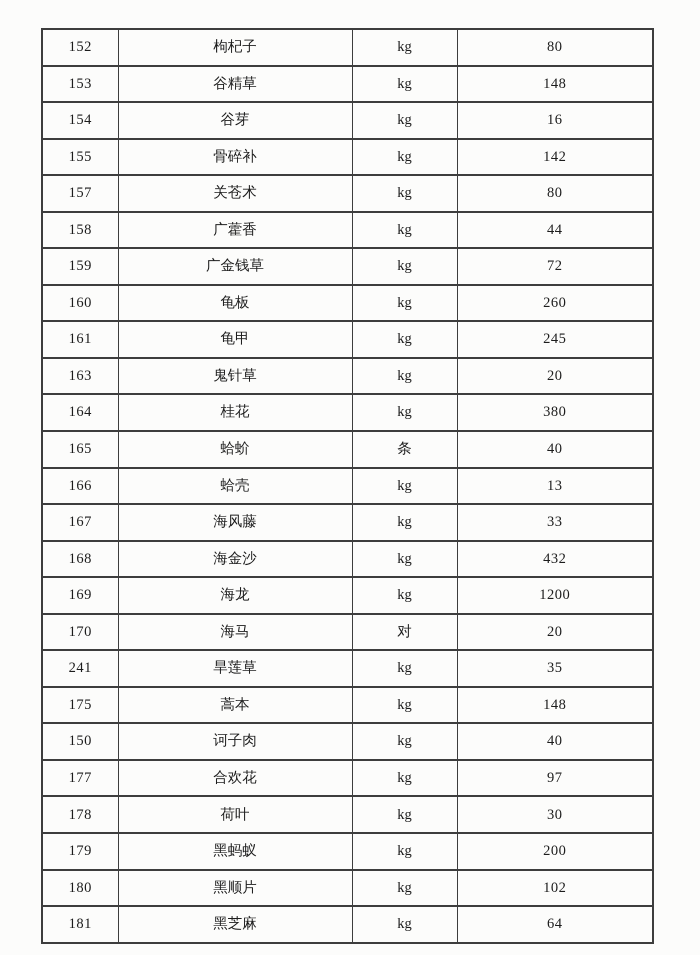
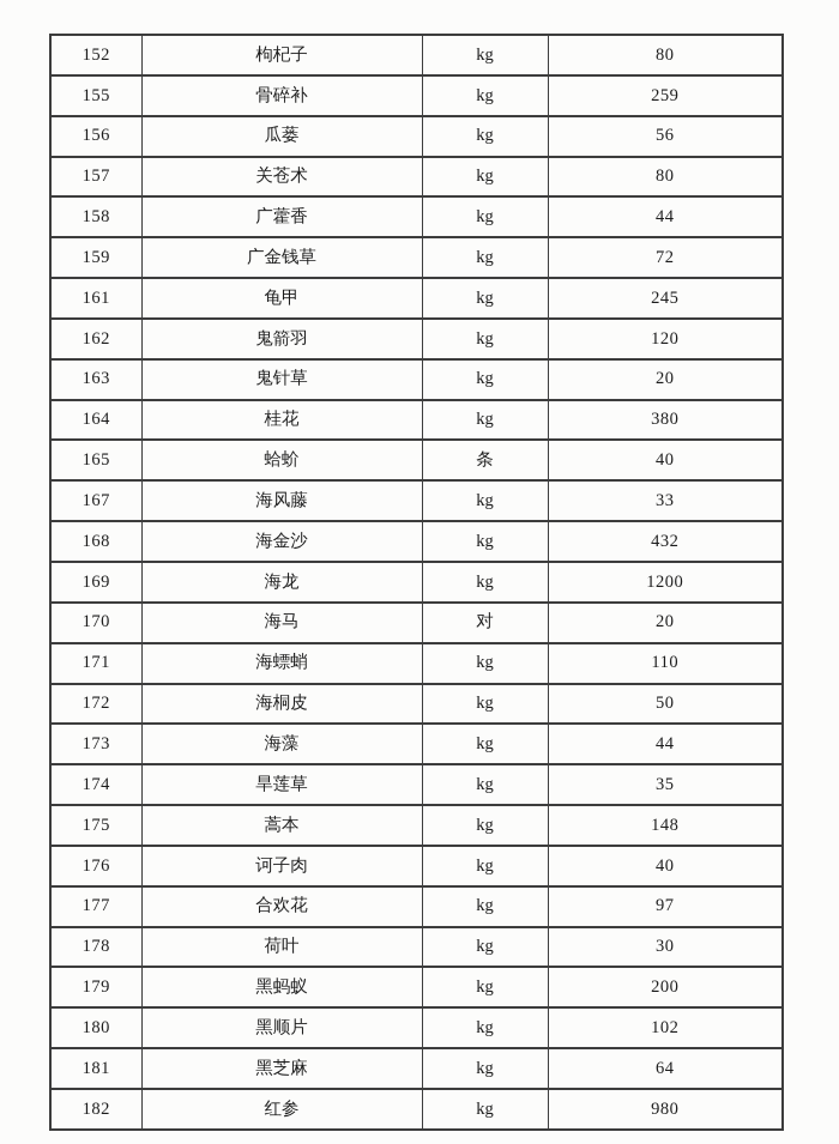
  152	枸杞子	kg	80
- 153	谷精草	kg	148
- 154	谷芽	kg	16
- 155	骨碎补	kg	142
+ 155	骨碎补	kg	259
+ 156	瓜蒌	kg	56
  157	关苍术	kg	80
  158	广藿香	kg	44
  159	广金钱草	kg	72
- 160	龟板	kg	260
  161	龟甲	kg	245
+ 162	鬼箭羽	kg	120
  163	鬼针草	kg	20
  164	桂花	kg	380
  165	蛤蚧	条	40
- 166	蛤壳	kg	13
  167	海风藤	kg	33
  168	海金沙	kg	432
  169	海龙	kg	1200
  170	海马	对	20
+ 171	海螵蛸	kg	110
+ 172	海桐皮	kg	50
+ 173	海藻	kg	44
- 241	旱莲草	kg	35
+ 174	旱莲草	kg	35
  175	蒿本	kg	148
- 150	诃子肉	kg	40
+ 176	诃子肉	kg	40
  177	合欢花	kg	97
  178	荷叶	kg	30
  179	黑蚂蚁	kg	200
  180	黑顺片	kg	102
  181	黑芝麻	kg	64
+ 182	红参	kg	980
